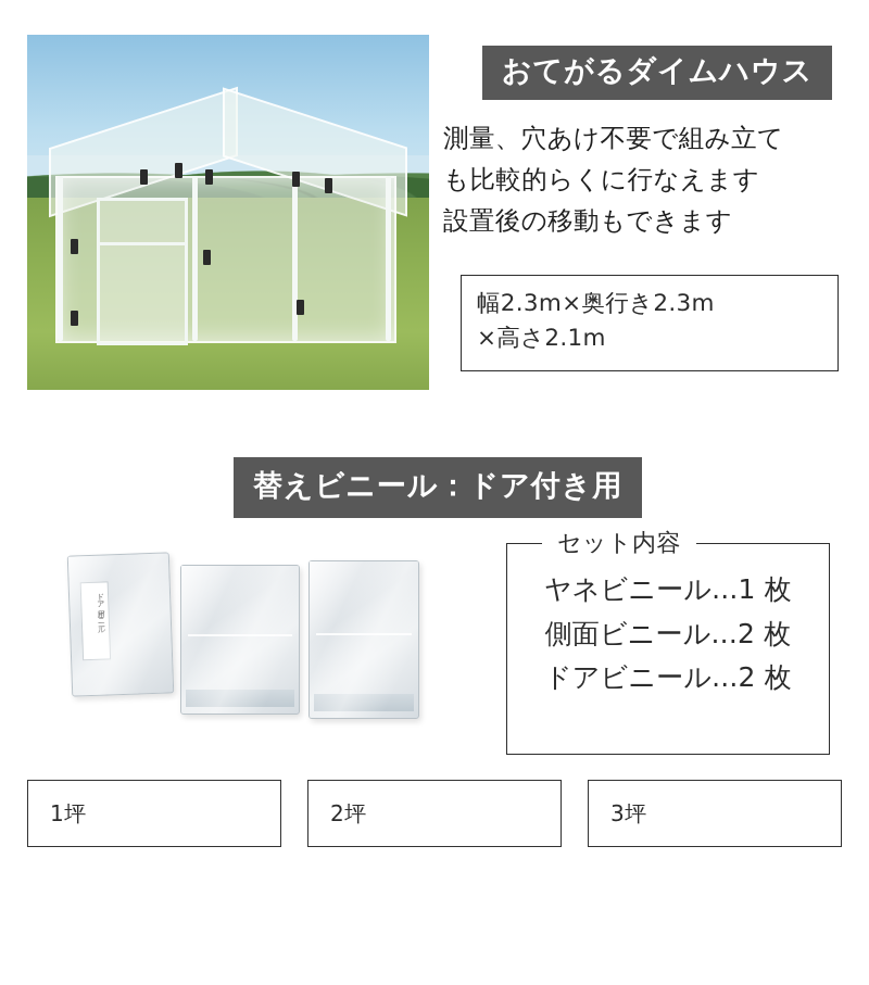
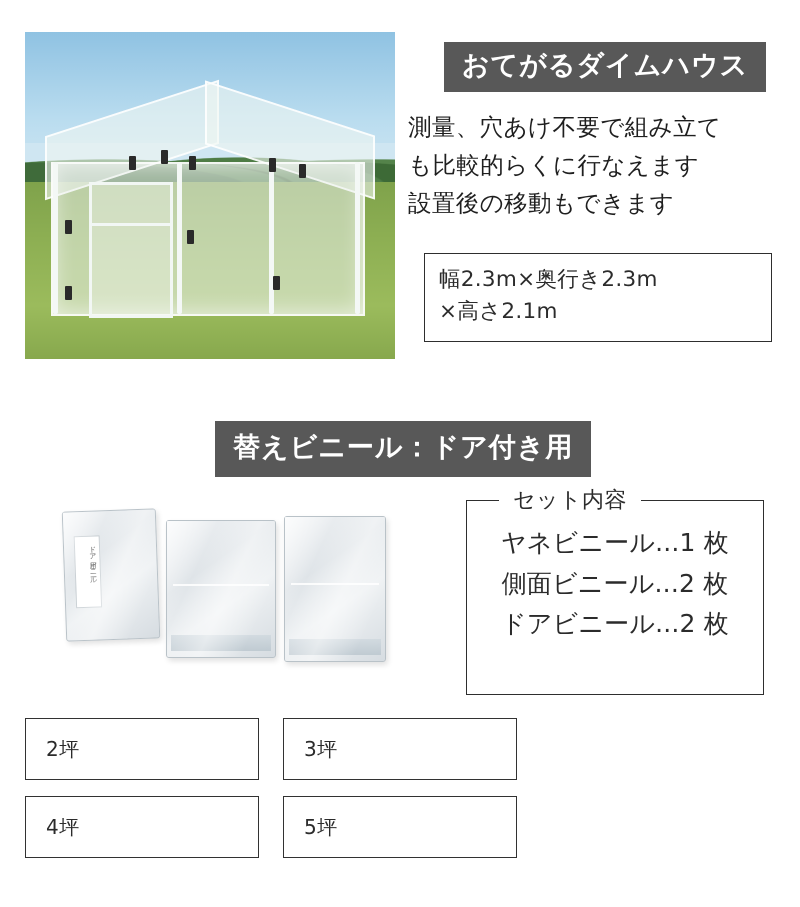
  おてがるダイムハウス
  測量、穴あけ不要で組み立て
  も比較的らくに行なえます
  設置後の移動もできます
  幅2.3m×奥行き2.3m
  ×高さ2.1m
  替えビニール：ドア付き用
  セット内容
  ヤネビニール...1 枚
  側面ビニール...2 枚
  ドアビニール...2 枚
- 1坪
  2坪
  3坪
+ 4坪
+ 5坪
